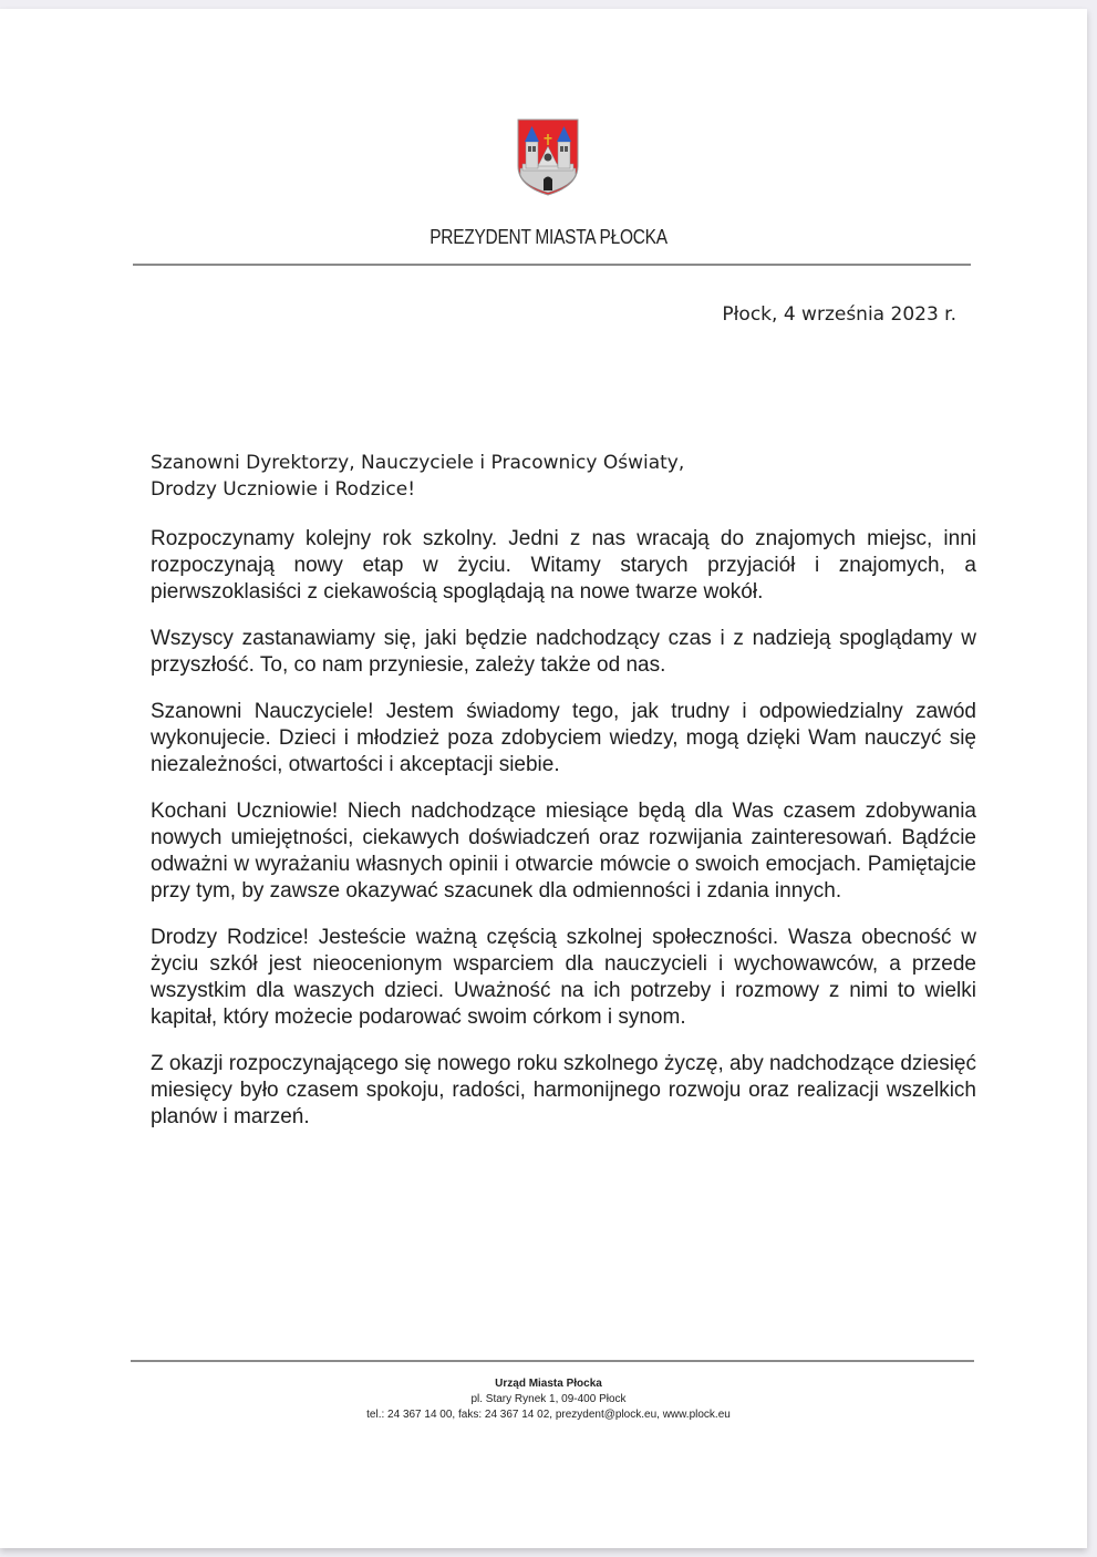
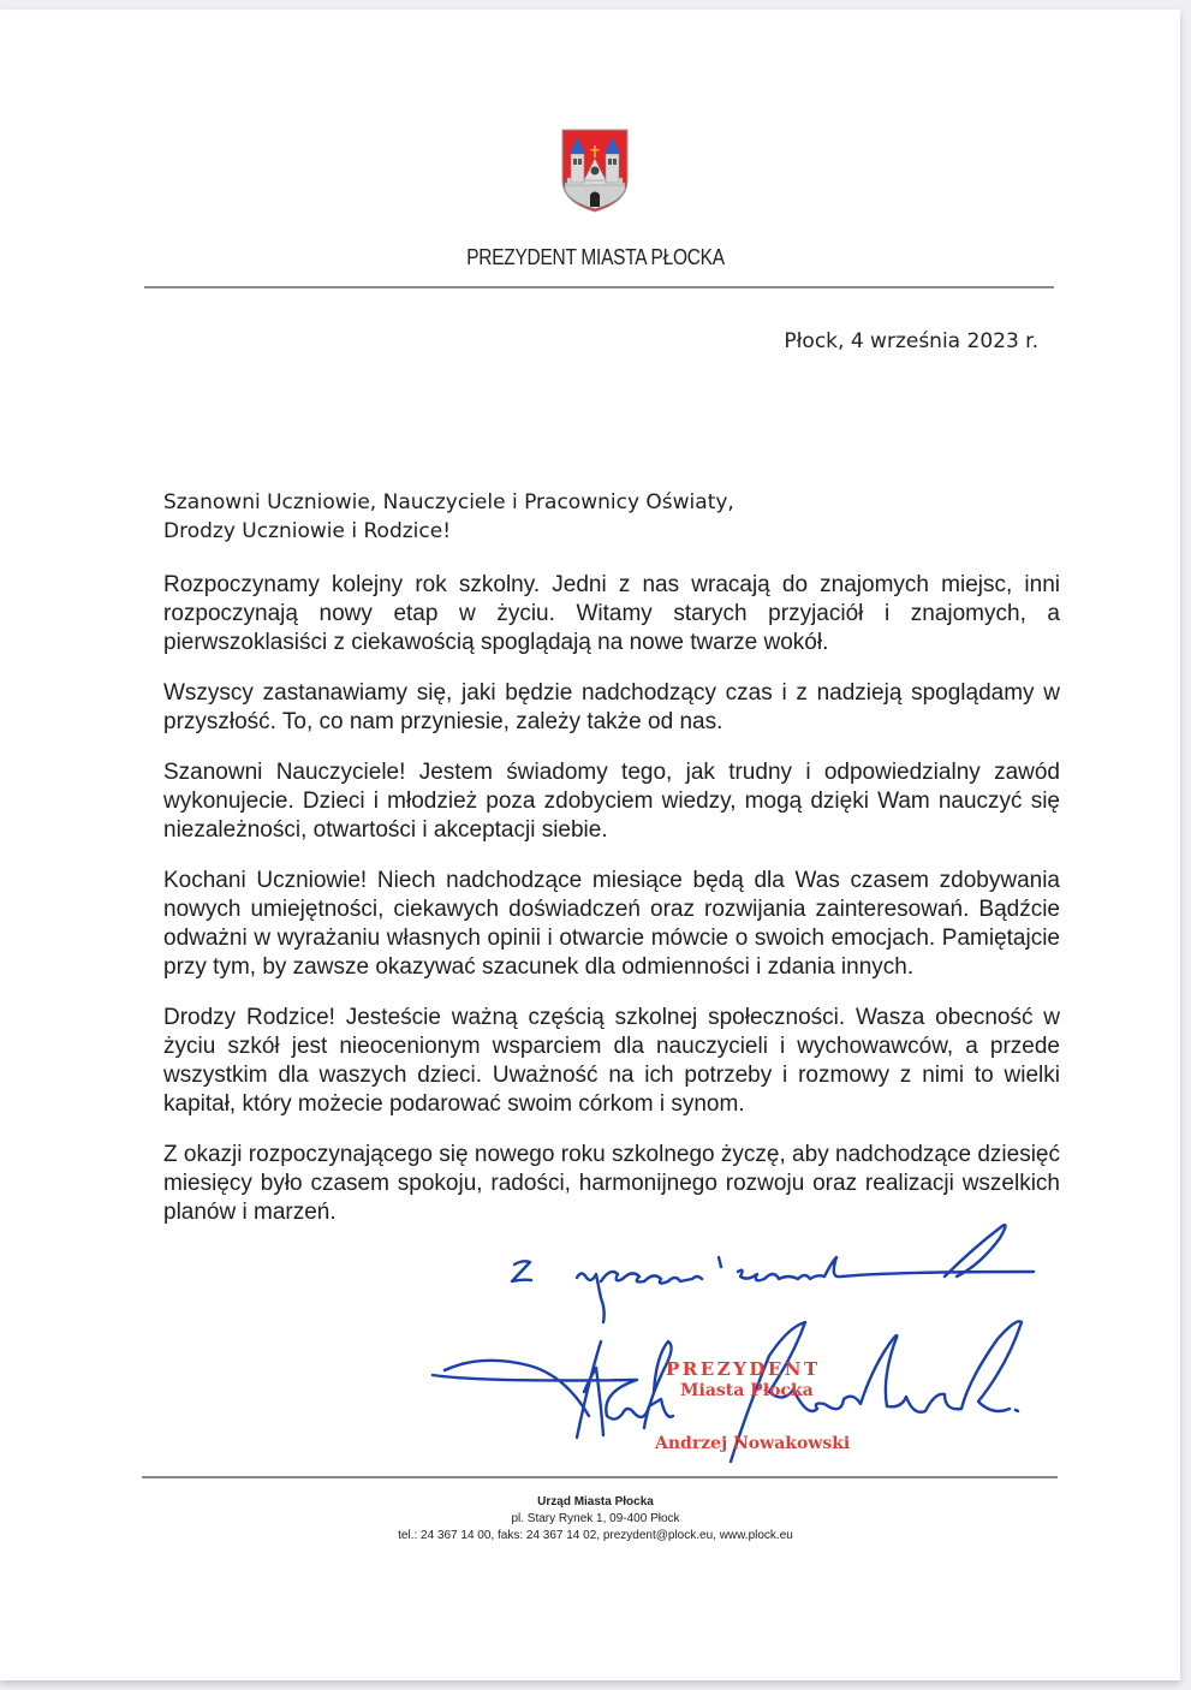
  PREZYDENT MIASTA PŁOCKA
  Płock, 4 września 2023 r.
- Szanowni Dyrektorzy, Nauczyciele i Pracownicy Oświaty,
+ Szanowni Uczniowie, Nauczyciele i Pracownicy Oświaty,
  Drodzy Uczniowie i Rodzice!
  Rozpoczynamy kolejny rok szkolny. Jedni z nas wracają do znajomych miejsc, inni rozpoczynają nowy etap w życiu. Witamy starych przyjaciół i znajomych, a pierwszoklasiści z ciekawością spoglądają na nowe twarze wokół.
  Wszyscy zastanawiamy się, jaki będzie nadchodzący czas i z nadzieją spoglądamy w przyszłość. To, co nam przyniesie, zależy także od nas.
  Szanowni Nauczyciele! Jestem świadomy tego, jak trudny i odpowiedzialny zawód wykonujecie. Dzieci i młodzież poza zdobyciem wiedzy, mogą dzięki Wam nauczyć się niezależności, otwartości i akceptacji siebie.
  Kochani Uczniowie! Niech nadchodzące miesiące będą dla Was czasem zdobywania nowych umiejętności, ciekawych doświadczeń oraz rozwijania zainteresowań. Bądźcie odważni w wyrażaniu własnych opinii i otwarcie mówcie o swoich emocjach. Pamiętajcie przy tym, by zawsze okazywać szacunek dla odmienności i zdania innych.
  Drodzy Rodzice! Jesteście ważną częścią szkolnej społeczności. Wasza obecność w życiu szkół jest nieocenionym wsparciem dla nauczycieli i wychowawców, a przede wszystkim dla waszych dzieci. Uważność na ich potrzeby i rozmowy z nimi to wielki kapitał, który możecie podarować swoim córkom i synom.
  Z okazji rozpoczynającego się nowego roku szkolnego życzę, aby nadchodzące dziesięć miesięcy było czasem spokoju, radości, harmonijnego rozwoju oraz realizacji wszelkich planów i marzeń.
+ PREZYDENT
+ Miasta Płocka
+ Andrzej Nowakowski
  Urząd Miasta Płocka
  pl. Stary Rynek 1, 09-400 Płock
  tel.: 24 367 14 00, faks: 24 367 14 02, prezydent@plock.eu, www.plock.eu
